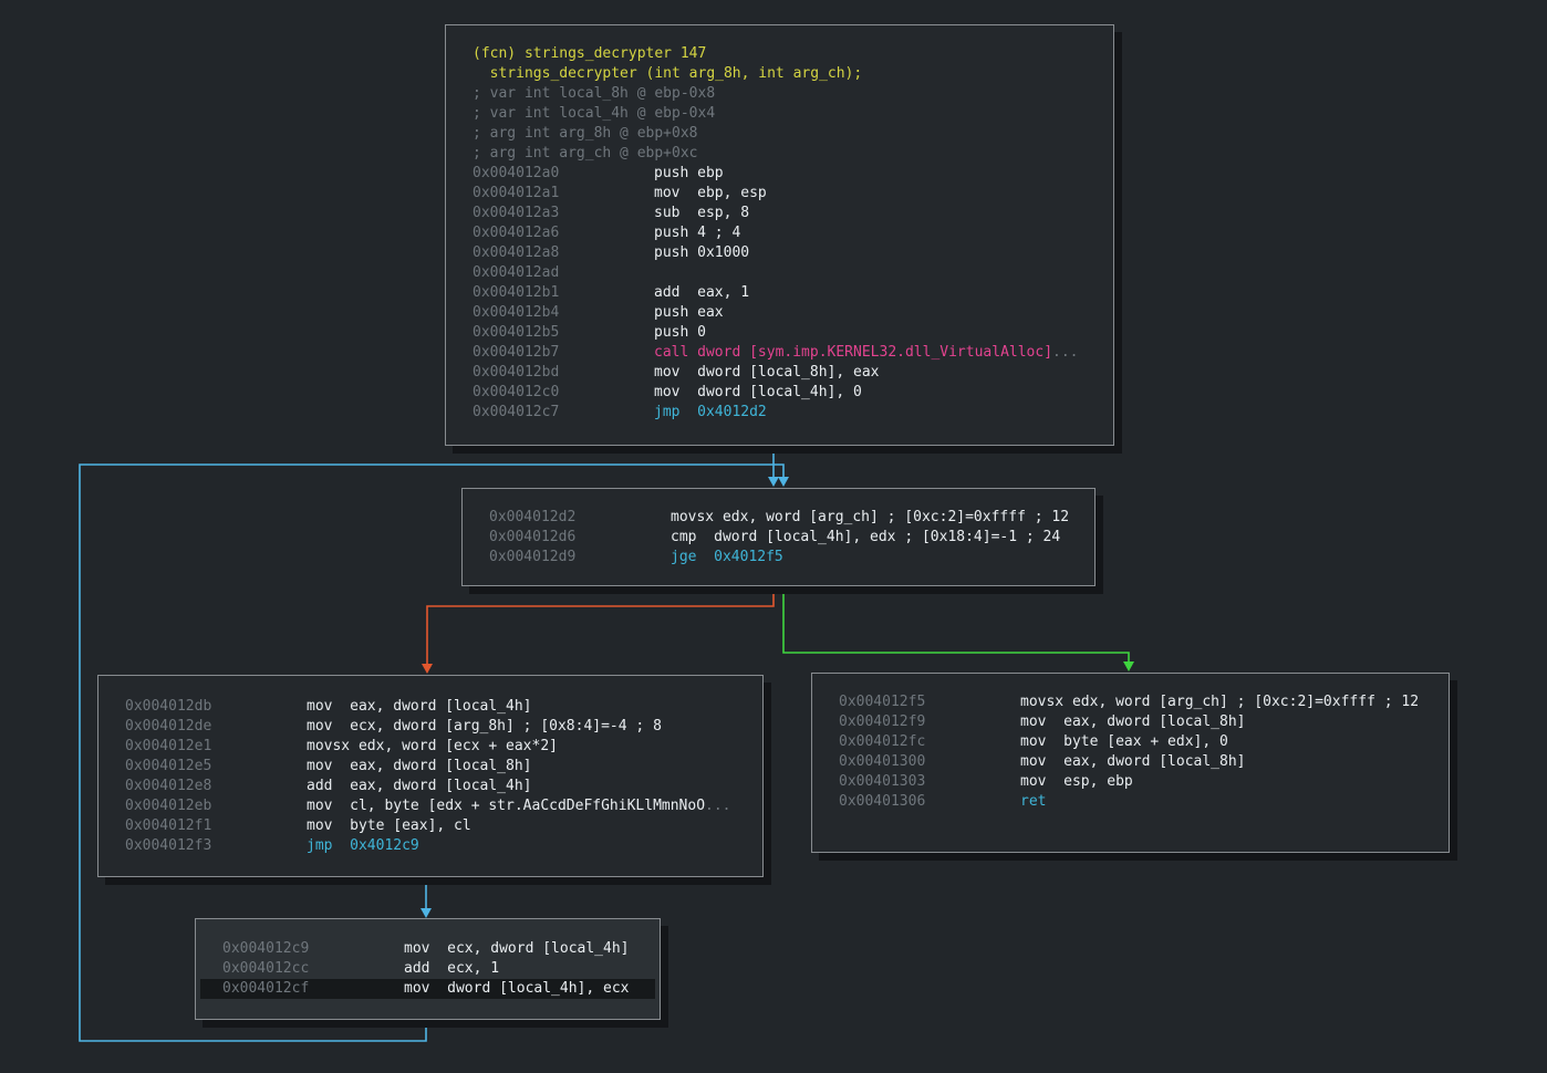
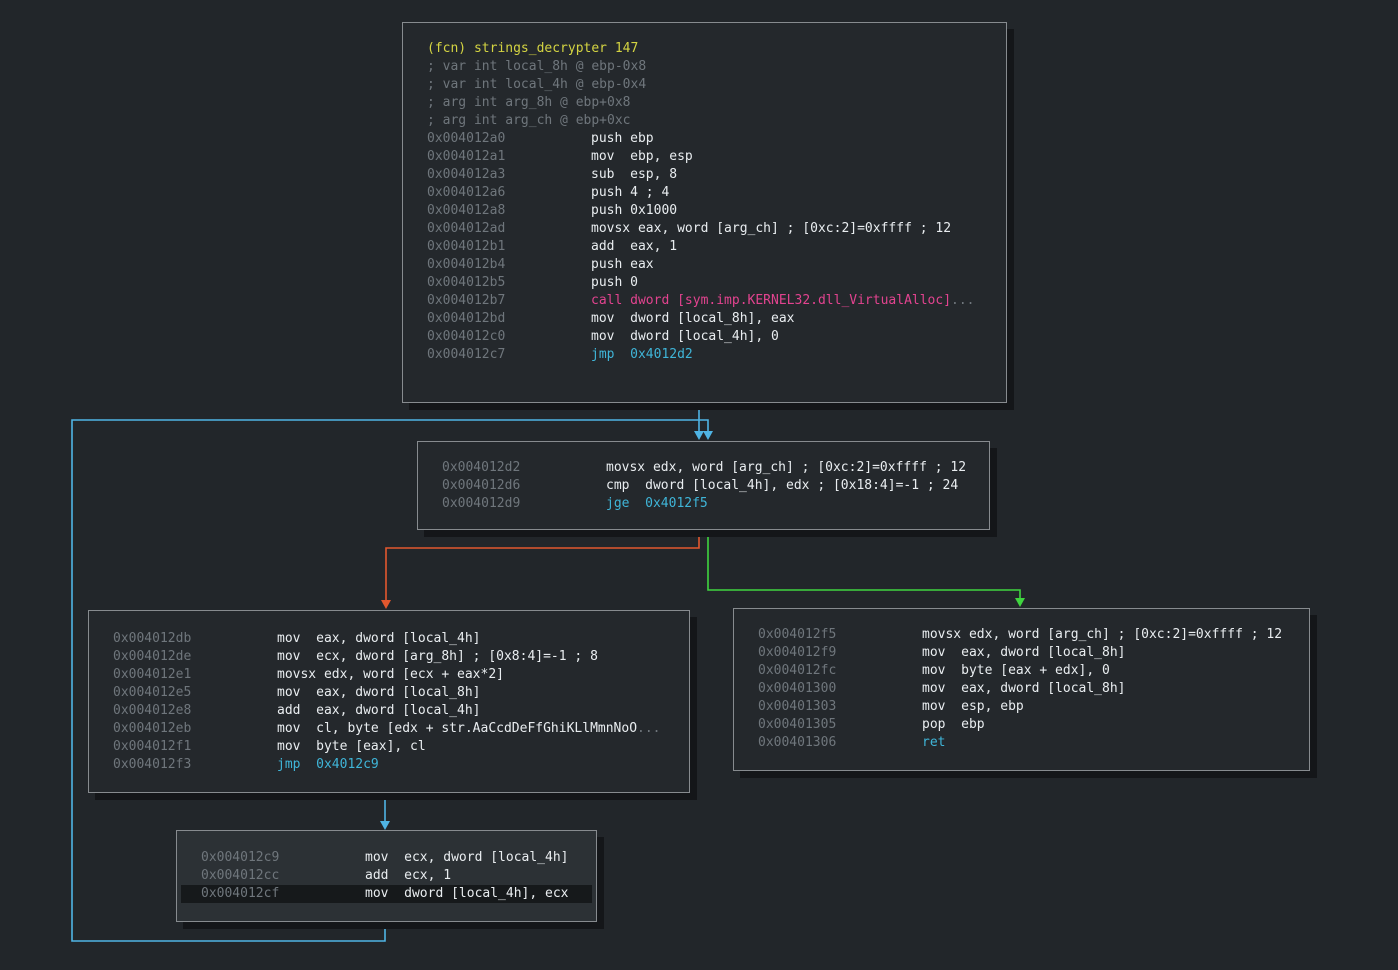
  (fcn) strings_decrypter 147
- strings_decrypter (int arg_8h, int arg_ch);
  ; var int local_8h @ ebp-0x8
  ; var int local_4h @ ebp-0x4
  ; arg int arg_8h @ ebp+0x8
  ; arg int arg_ch @ ebp+0xc
  0x004012a0
  push ebp
  0x004012a1
  mov ebp, esp
  0x004012a3
  sub esp, 8
  0x004012a6
  push 4 ; 4
  0x004012a8
  push 0x1000
  0x004012ad
+ movsx eax, word [arg_ch] ; [0xc:2]=0xffff ; 12
  0x004012b1
  add eax, 1
  0x004012b4
  push eax
  0x004012b5
  push 0
  0x004012b7
  call dword [sym.imp.KERNEL32.dll_VirtualAlloc]
  ...
  0x004012bd
  mov dword [local_8h], eax
  0x004012c0
  mov dword [local_4h], 0
  0x004012c7
  jmp 0x4012d2
  0x004012d2
  movsx edx, word [arg_ch] ; [0xc:2]=0xffff ; 12
  0x004012d6
  cmp dword [local_4h], edx ; [0x18:4]=-1 ; 24
  0x004012d9
  jge 0x4012f5
  0x004012db
  mov eax, dword [local_4h]
  0x004012de
- mov ecx, dword [arg_8h] ; [0x8:4]=-4 ; 8
+ mov ecx, dword [arg_8h] ; [0x8:4]=-1 ; 8
  0x004012e1
  movsx edx, word [ecx + eax*2]
  0x004012e5
  mov eax, dword [local_8h]
  0x004012e8
  add eax, dword [local_4h]
  0x004012eb
  mov cl, byte [edx + str.AaCcdDeFfGhiKLlMmnNoO
  ...
  0x004012f1
  mov byte [eax], cl
  0x004012f3
  jmp 0x4012c9
  0x004012f5
  movsx edx, word [arg_ch] ; [0xc:2]=0xffff ; 12
  0x004012f9
  mov eax, dword [local_8h]
  0x004012fc
  mov byte [eax + edx], 0
  0x00401300
  mov eax, dword [local_8h]
  0x00401303
  mov esp, ebp
+ 0x00401305
+ pop ebp
  0x00401306
  ret
  0x004012c9
  mov ecx, dword [local_4h]
  0x004012cc
  add ecx, 1
  0x004012cf
  mov dword [local_4h], ecx
